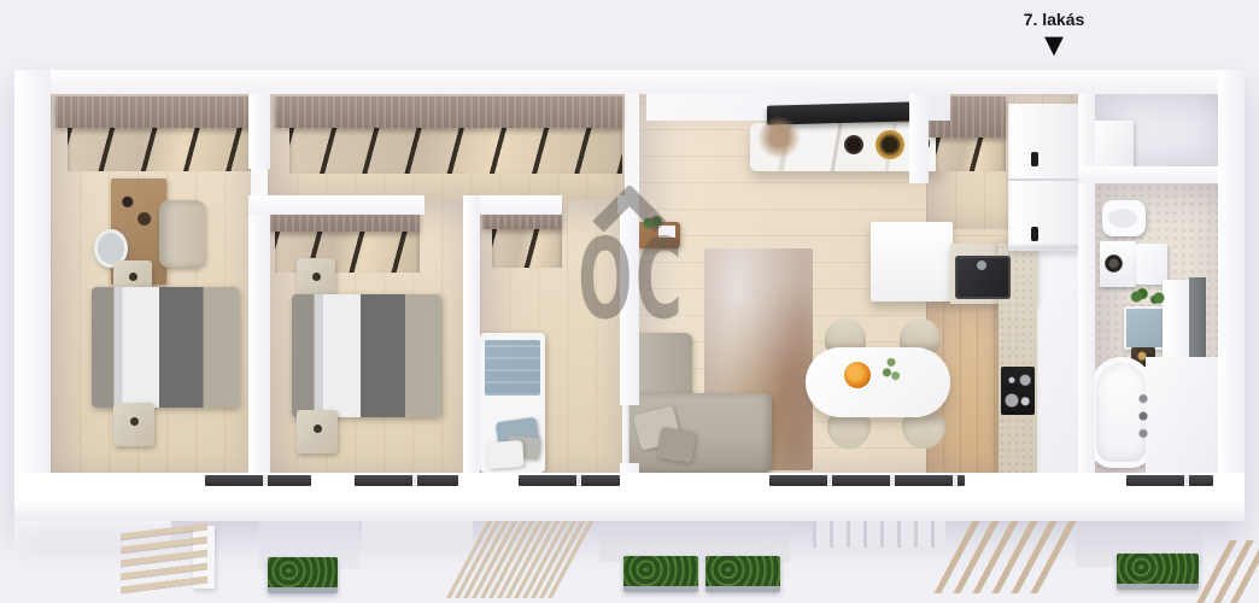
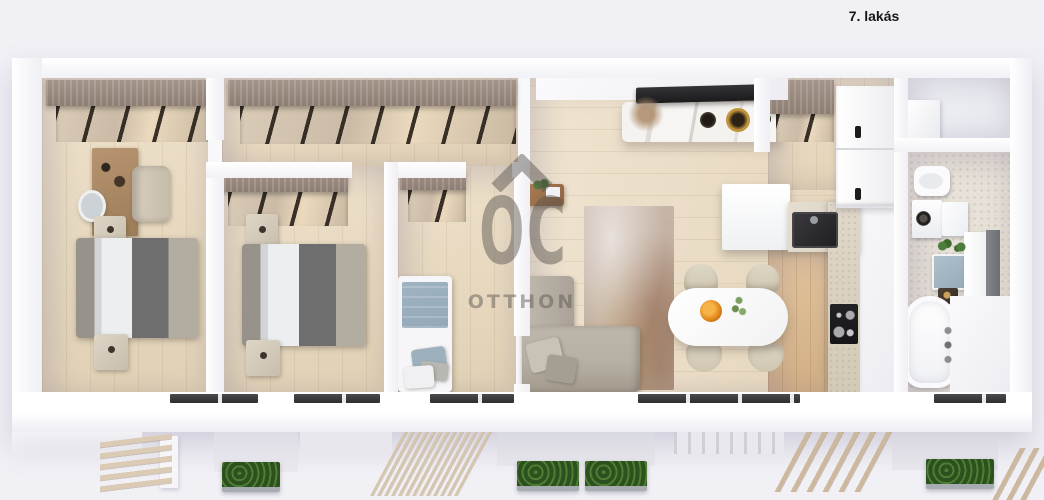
  7. lakás
- ▼
  OC
+ OTTHON
